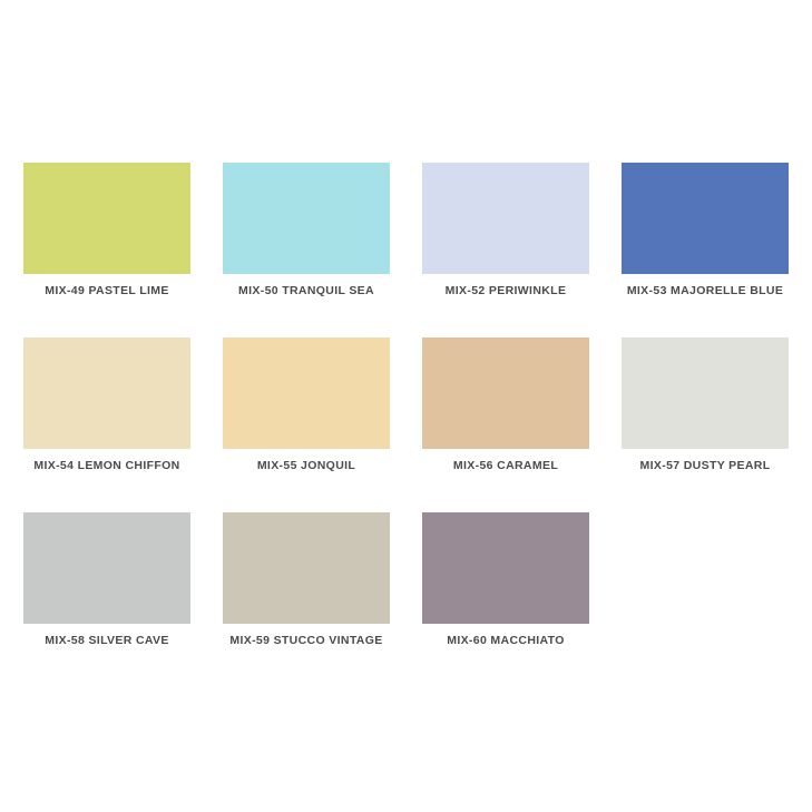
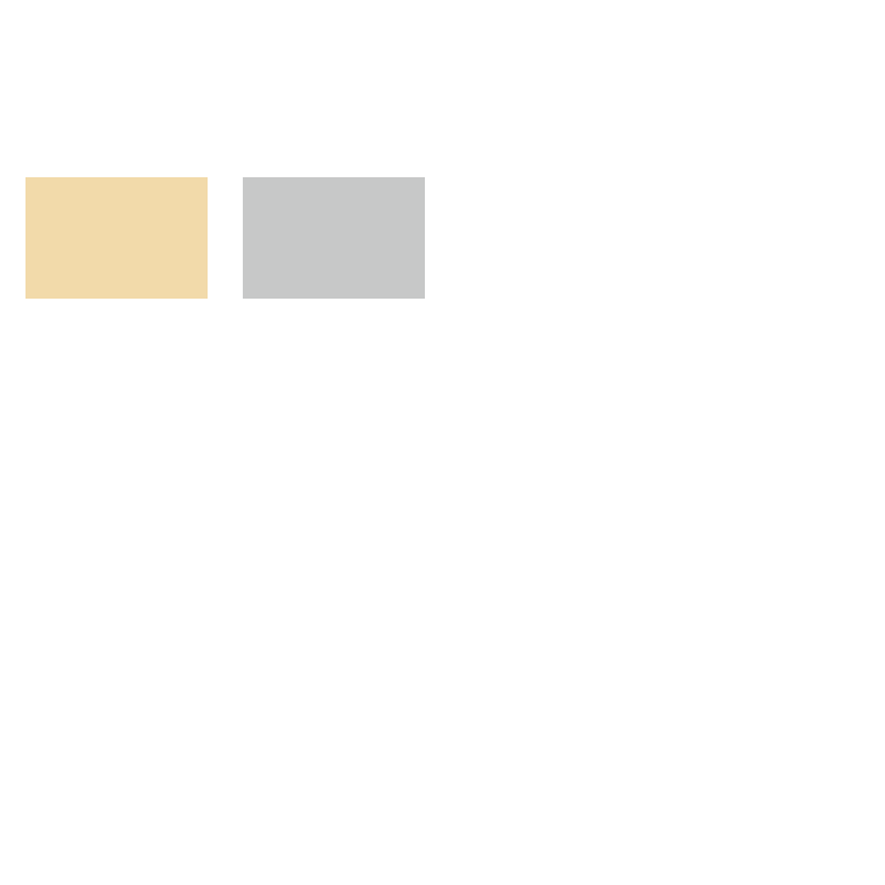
- MIX-49 PASTEL LIME
- MIX-50 TRANQUIL SEA
- MIX-52 PERIWINKLE
- MIX-53 MAJORELLE BLUE
- MIX-54 LEMON CHIFFON
- MIX-55 JONQUIL
- MIX-56 CARAMEL
- MIX-57 DUSTY PEARL
- MIX-58 SILVER CAVE
- MIX-59 STUCCO VINTAGE
- MIX-60 MACCHIATO
